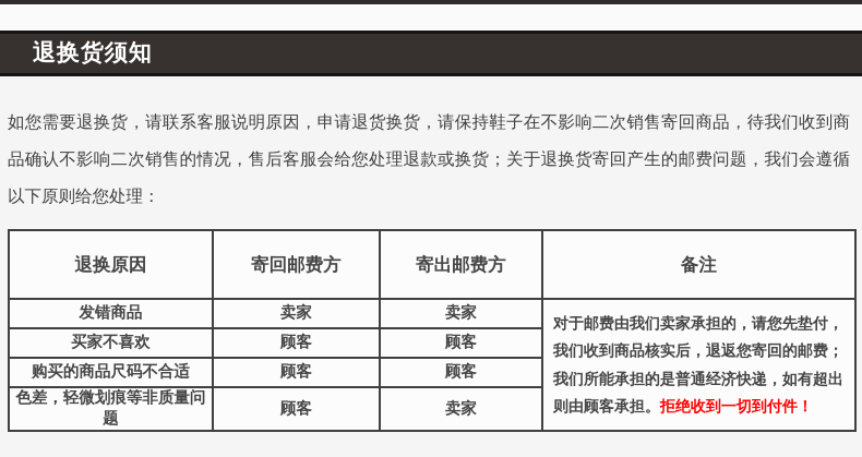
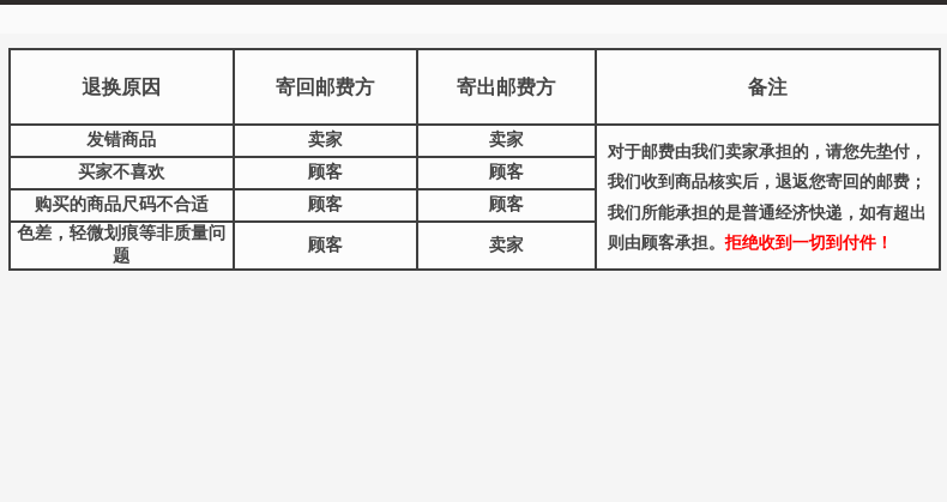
- 退换货须知
- 如您需要退换货，请联系客服说明原因，申请退货换货，请保持鞋子在不影响二次销售寄回商品，待我们收到商品确认不影响二次销售的情况，售后客服会给您处理退款或换货；关于退换货寄回产生的邮费问题，我们会遵循以下原则给您处理：
  退换原因	寄回邮费方	寄出邮费方	备注
  发错商品	卖家	卖家	对于邮费由我们卖家承担的，请您先垫付，我们收到商品核实后，退返您寄回的邮费；我们所能承担的是普通经济快递，如有超出则由顾客承担。拒绝收到一切到付件！
  买家不喜欢	顾客	顾客
  购买的商品尺码不合适	顾客	顾客
  色差，轻微划痕等非质量问题	顾客	卖家
